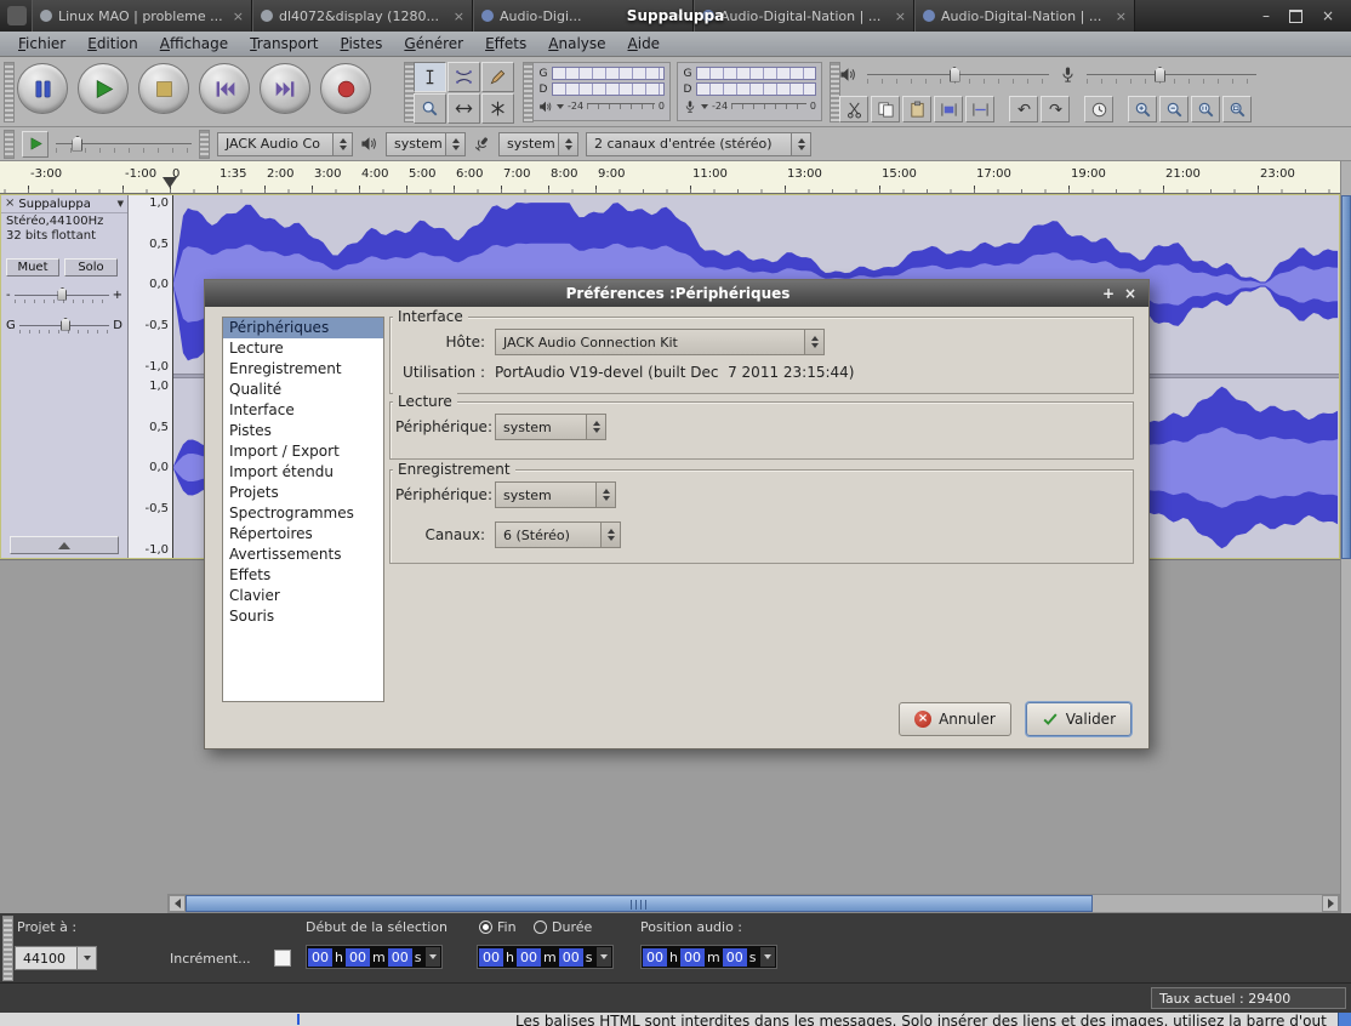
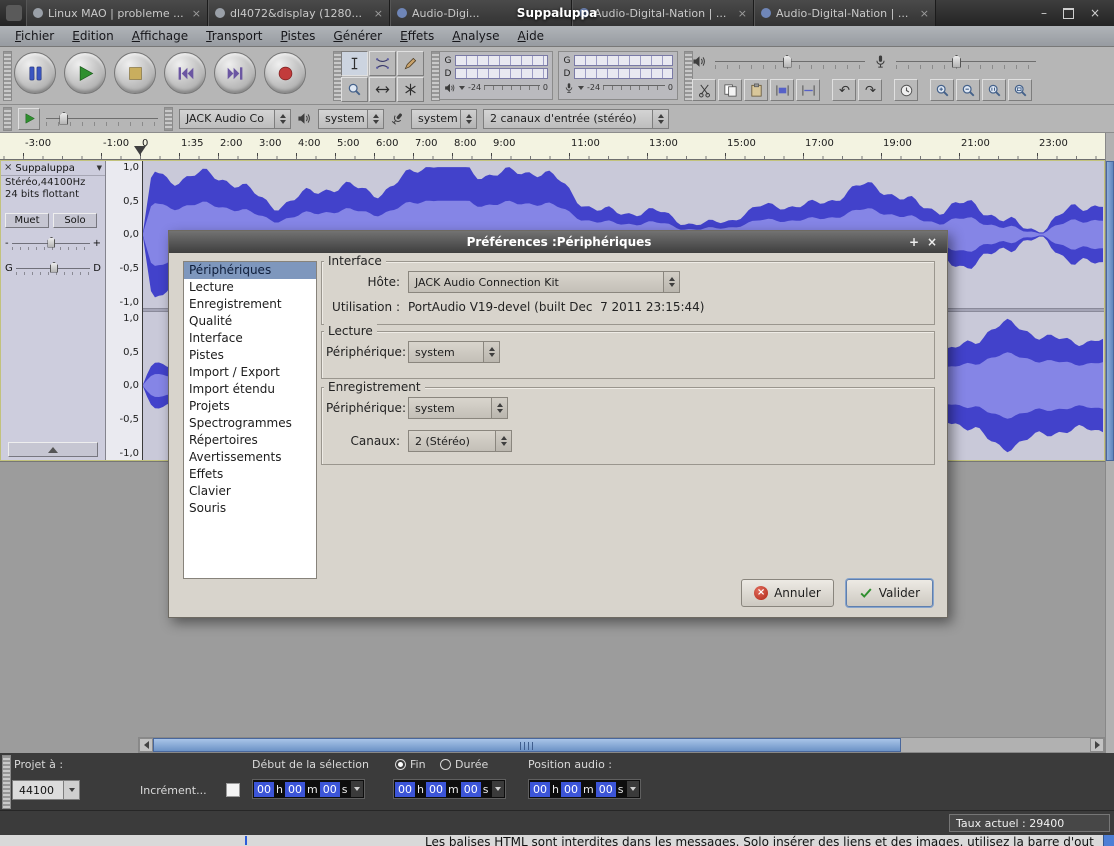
  Linux MAO | probleme ...
  ×
  dl4072&display (1280...
  ×
  Audio-Digi...
  ×
  Audio-Digital-Nation | ...
  ×
  Audio-Digital-Nation | ...
  ×
  –
  ×
  Suppaluppa
  Fichier
  Edition
  Affichage
  Transport
  Pistes
  Générer
  Effets
  Analyse
  Aide
  G
  D
  -24
  0
  G
  D
  -24
  0
  ↶
  ↷
  JACK Audio Co
  system
  system
  2 canaux d'entrée (stéréo)
  -3:00
  -1:00
  0
  1:35
  2:00
  3:00
  4:00
  5:00
  6:00
  7:00
  8:00
  9:00
  11:00
  13:00
  15:00
  17:00
  19:00
  21:00
  23:00
  ×
  Suppaluppa
  ▼
  Stéréo,44100Hz
- 32 bits flottant
+ 24 bits flottant
  Muet
  Solo
  -
  +
  G
  D
  1,0
  0,5
  0,0
  -0,5
  -1,0
  1,0
  0,5
  0,0
  -0,5
  -1,0
  Projet à :
  44100
  Incrément...
  Début de la sélection
  Fin
  Durée
  Position audio :
  00
  h
  00
  m
  00
  s
  00
  h
  00
  m
  00
  s
  00
  h
  00
  m
  00
  s
  Taux actuel : 29400
  Les balises HTML sont interdites dans les messages. Solo insérer des liens et des images, utilisez la barre d'out
  Préférences :Périphériques
  +
  ×
  Périphériques
  Lecture
  Enregistrement
  Qualité
  Interface
  Pistes
  Import / Export
  Import étendu
  Projets
  Spectrogrammes
  Répertoires
  Avertissements
  Effets
  Clavier
  Souris
  Interface
  Hôte:
  JACK Audio Connection Kit
  Utilisation :
  PortAudio V19-devel (built Dec 7 2011 23:15:44)
  Lecture
  Périphérique:
  system
  Enregistrement
  Périphérique:
  system
  Canaux:
- 6 (Stéréo)
+ 2 (Stéréo)
  ×
  Annuler
  Valider
